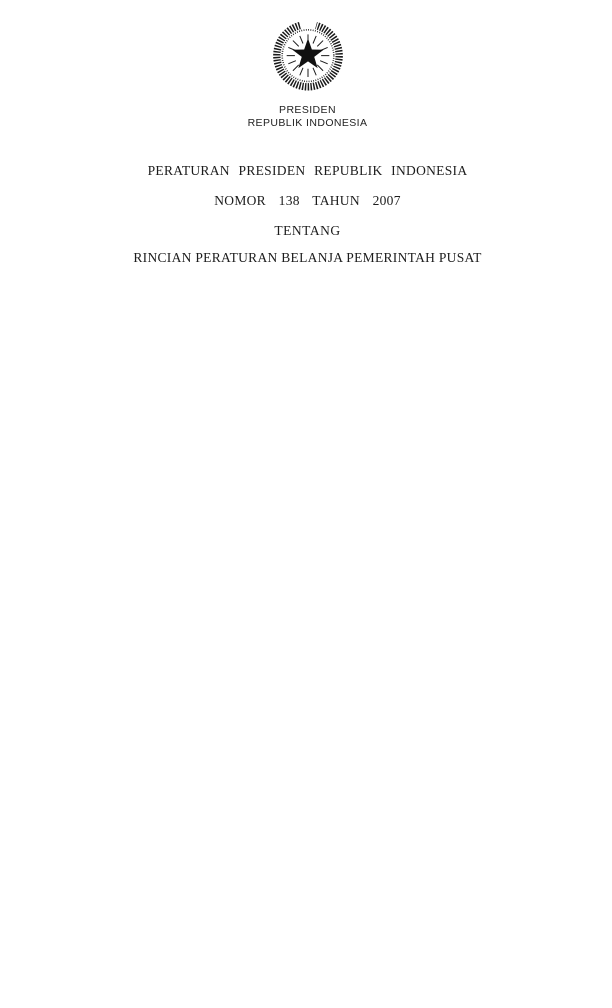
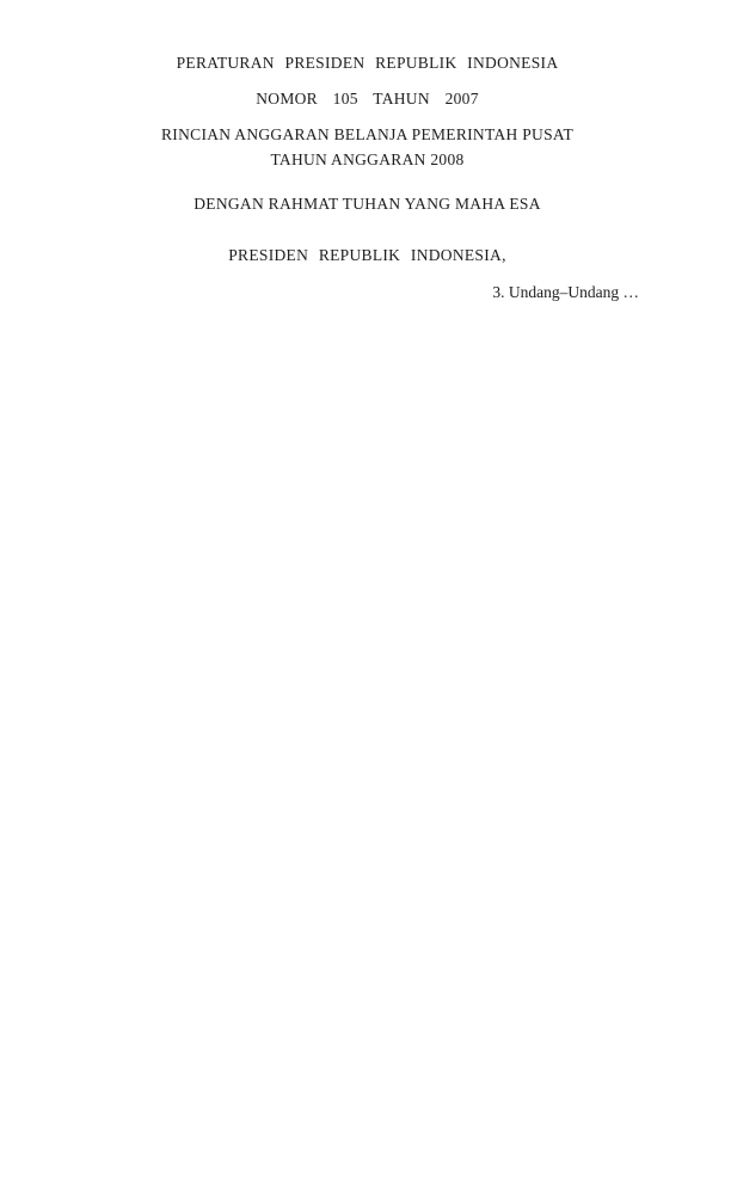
- PRESIDEN
- REPUBLIK INDONESIA
  PERATURAN PRESIDEN REPUBLIK INDONESIA
- NOMOR 138 TAHUN 2007
+ NOMOR 105 TAHUN 2007
- TENTANG
- RINCIAN PERATURAN BELANJA PEMERINTAH PUSAT
+ RINCIAN ANGGARAN BELANJA PEMERINTAH PUSAT
+ TAHUN ANGGARAN 2008
+ DENGAN RAHMAT TUHAN YANG MAHA ESA
+ PRESIDEN REPUBLIK INDONESIA,
+ 3. Undang–Undang …
